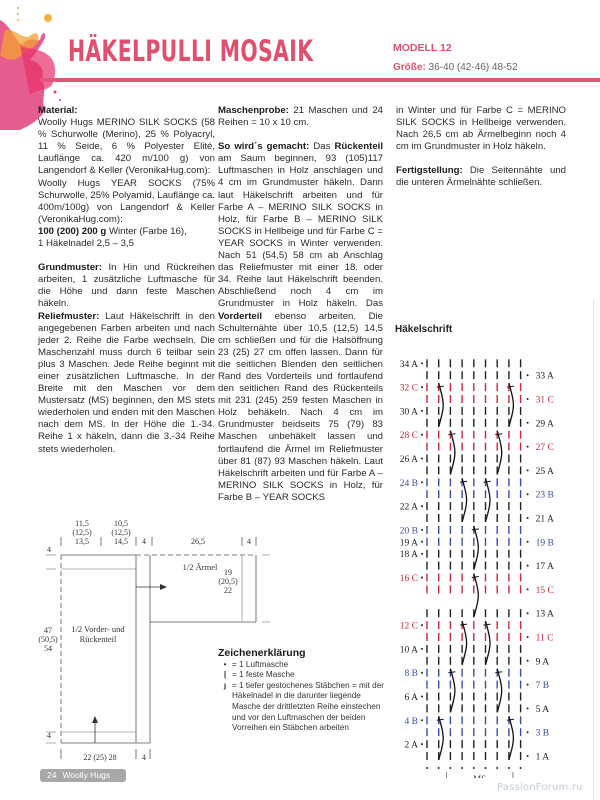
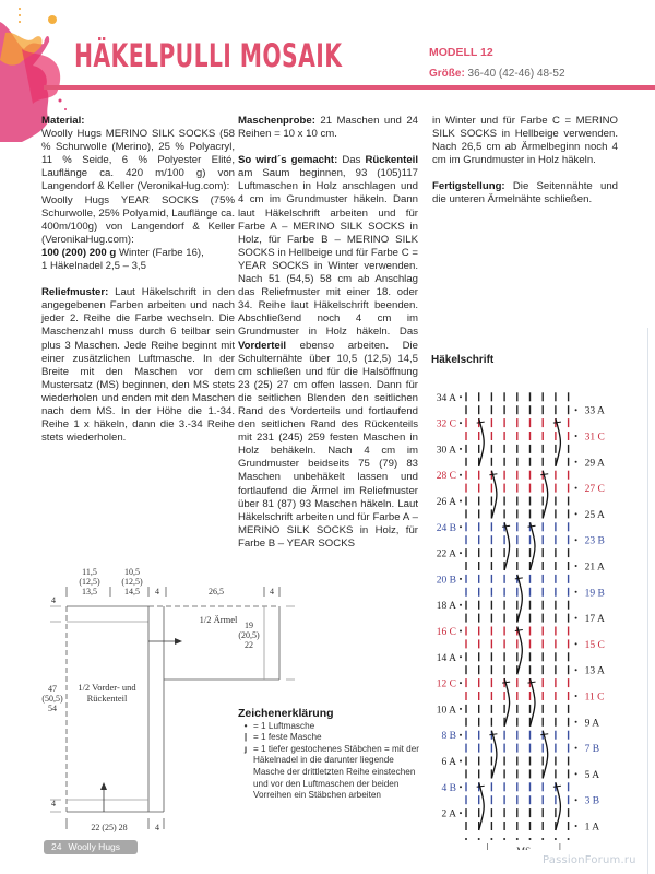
  HÄKELPULLI MOSAIK
  MODELL 12
  Größe: 36-40 (42-46) 48-52
  Material:
  Woolly Hugs MERINO SILK SOCKS (58 % Schurwolle (Merino), 25 % Polyacryl, 11 % Seide, 6 % Polyester Elité, Lauflänge ca. 420 m/100 g) von Langendorf & Keller (VeronikaHug.com):
  Woolly Hugs YEAR SOCKS (75% Schurwolle, 25% Polyamid, Lauflänge ca. 400m/100g) von Langendorf & Keller (VeronikaHug.com):
  100 (200) 200 g Winter (Farbe 16),
  1 Häkelnadel 2,5 – 3,5
- Grundmuster: In Hin und Rückreihen arbeiten, 1 zusätzliche Luftmasche für die Höhe und dann feste Maschen häkeln.
  Reliefmuster: Laut Häkelschrift in den angegebenen Farben arbeiten und nach jeder 2. Reihe die Farbe wechseln. Die Maschenzahl muss durch 6 teilbar sein plus 3 Maschen. Jede Reihe beginnt mit einer zusätzlichen Luftmasche. In der Breite mit den Maschen vor dem Mustersatz (MS) beginnen, den MS stets wiederholen und enden mit den Maschen nach dem MS. In der Höhe die 1.-34. Reihe 1 x häkeln, dann die 3.-34 Reihe stets wiederholen.
  Maschenprobe: 21 Maschen und 24 Reihen = 10 x 10 cm.
  So wird´s gemacht: Das Rückenteil am Saum beginnen, 93 (105)117 Luftmaschen in Holz anschlagen und 4 cm im Grundmuster häkeln. Dann laut Häkelschrift arbeiten und für Farbe A – MERINO SILK SOCKS in Holz, für Farbe B – MERINO SILK SOCKS in Hellbeige und für Farbe C = YEAR SOCKS in Winter verwenden. Nach 51 (54,5) 58 cm ab Anschlag das Reliefmuster mit einer 18. oder 34. Reihe laut Häkelschrift beenden. Abschließend noch 4 cm im Grundmuster in Holz häkeln. Das Vorderteil ebenso arbeiten. Die Schulternähte über 10,5 (12,5) 14,5 cm schließen und für die Halsöffnung 23 (25) 27 cm offen lassen. Dann für die seitlichen Blenden den seitlichen Rand des Vorderteils und fortlaufend den seitlichen Rand des Rückenteils mit 231 (245) 259 festen Maschen in Holz behäkeln. Nach 4 cm im Grundmuster beidseits 75 (79) 83 Maschen unbehäkelt lassen und fortlaufend die Ärmel im Reliefmuster über 81 (87) 93 Maschen häkeln. Laut Häkelschrift arbeiten und für Farbe A – MERINO SILK SOCKS in Holz, für Farbe B – YEAR SOCKS
  in Winter und für Farbe C = MERINO SILK SOCKS in Hellbeige verwenden. Nach 26,5 cm ab Ärmelbeginn noch 4 cm im Grundmuster in Holz häkeln.
  Fertigstellung: Die Seitennähte und die unteren Ärmelnähte schließen.
  11,5
  (12,5)
  13,5
  10,5
  (12,5)
  14,5
  4
  26,5
  4
  4
  47
  (50,5)
  54
  4
  22 (25) 28
  4
  19
  (20,5)
  22
  1/2 Ärmel
  1/2 Vorder- und
  Rückenteil
  Zeichenerklärung
  •
  = 1 Luftmasche
  |
  = 1 feste Masche
  ȷ
  = 1 tiefer gestochenes Stäbchen = mit der Häkelnadel in die darunter liegende Masche der drittletzten Reihe einstechen und vor den Luftmaschen der beiden Vorreihen ein Stäbchen arbeiten
  Häkelschrift
  34 A
  32 C
  30 A
  28 C
  26 A
  24 B
  22 A
  20 B
  18 A
  16 C
- 19 A
+ 14 A
  12 C
  10 A
  8 B
  6 A
  4 B
  2 A
  33 A
  31 C
  29 A
  27 C
  25 A
  23 B
  21 A
  19 B
  17 A
  15 C
  13 A
  11 C
  9 A
  7 B
  5 A
  3 B
  1 A
  24 Woolly Hugs
  PassionForum.ru
